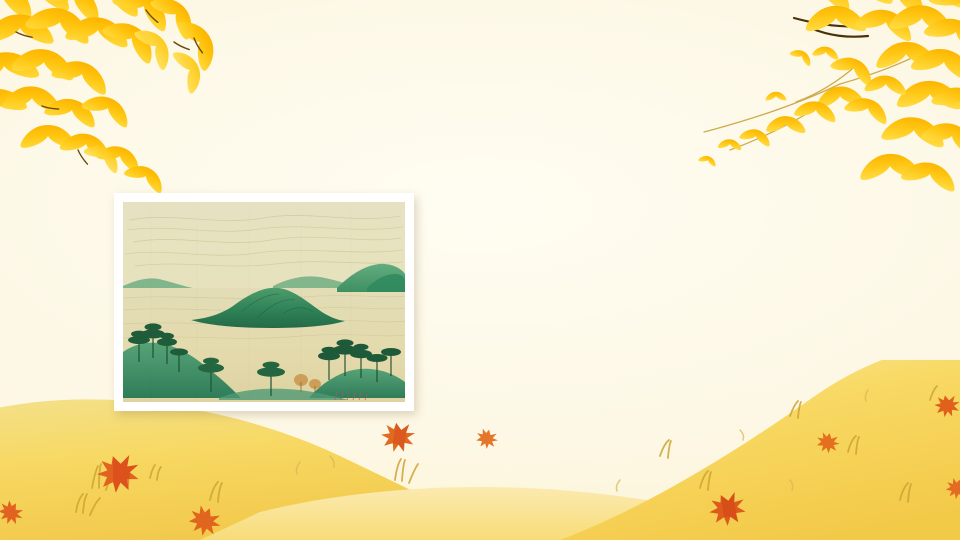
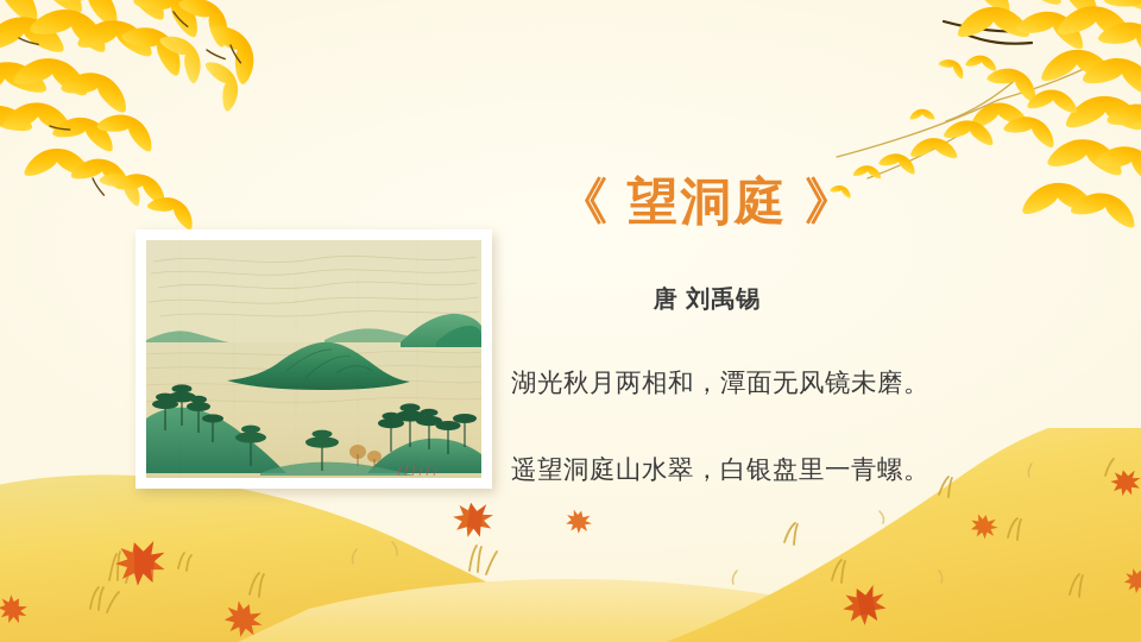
+ 《 望洞庭 》
+ 唐 刘禹锡
+ 湖光秋月两相和，潭面无风镜未磨。
+ 遥望洞庭山水翠，白银盘里一青螺。
